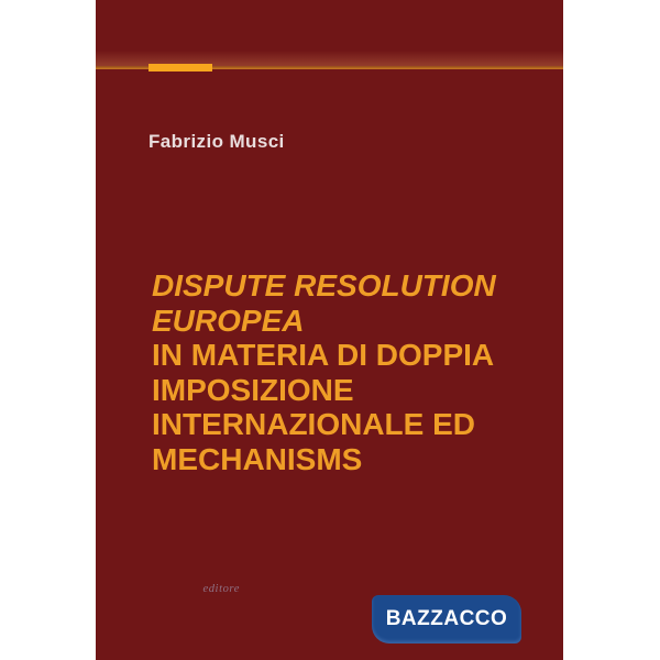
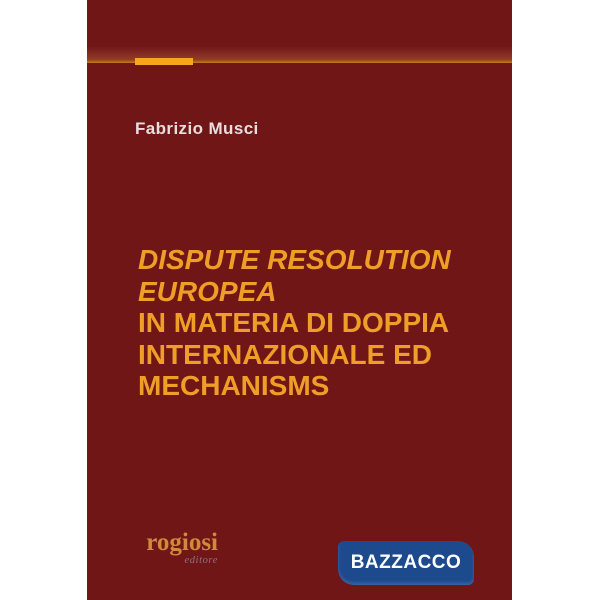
  Fabrizio Musci
  DISPUTE RESOLUTION
  EUROPEA
  IN MATERIA DI DOPPIA
- IMPOSIZIONE
  INTERNAZIONALE ED
  MECHANISMS
+ rogiosi
  editore
  BAZZACCO
